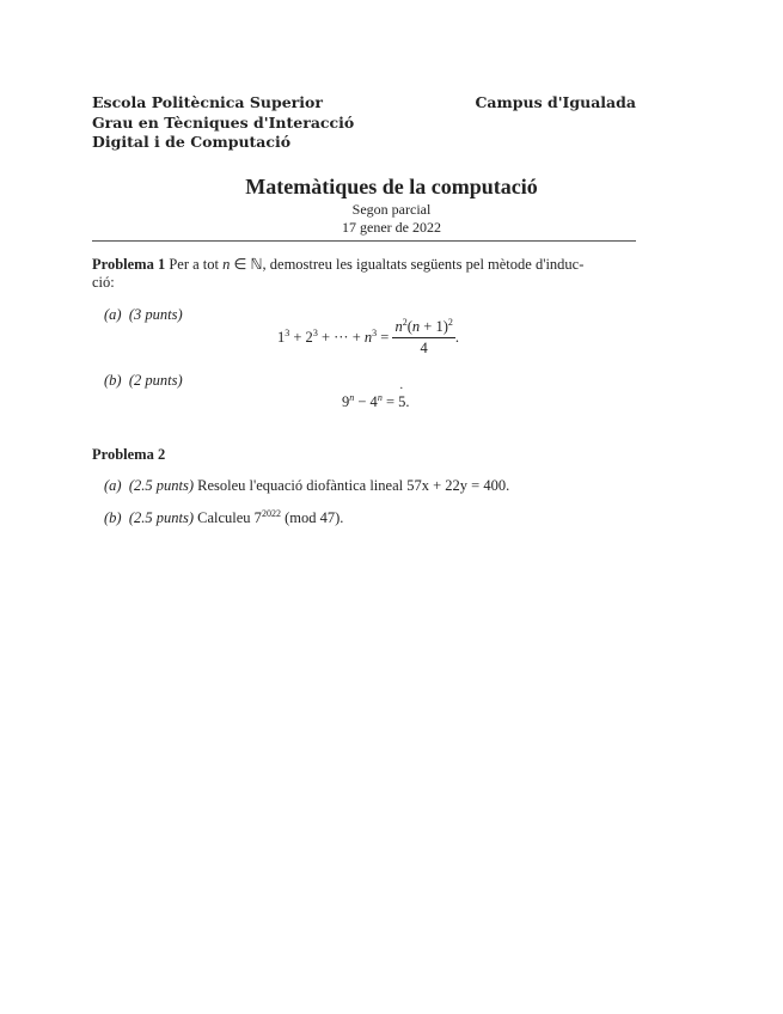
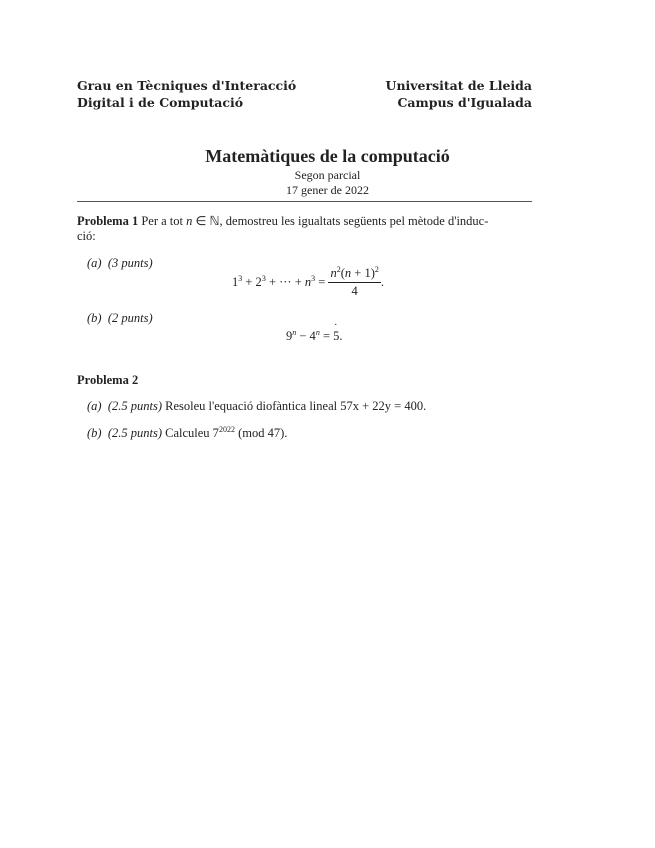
- Escola Politècnica Superior
  Grau en Tècniques d'Interacció
  Digital i de Computació
+ Universitat de Lleida
  Campus d'Igualada
  Matemàtiques de la computació
  Segon parcial
  17 gener de 2022
  Problema 1 Per a tot n ∈ ℕ, demostreu les igualtats següents pel mètode d'induc-
  ció:
  (a) (3 punts)
  13 + 23 + ··· + n3 =
  n2(n + 1)2
  4
  .
  (b) (2 punts)
  9n − 4n = 5.
  Problema 2
  (a) (2.5 punts) Resoleu l'equació diofàntica lineal 57x + 22y = 400.
  (b) (2.5 punts) Calculeu 72022 (mod 47).
